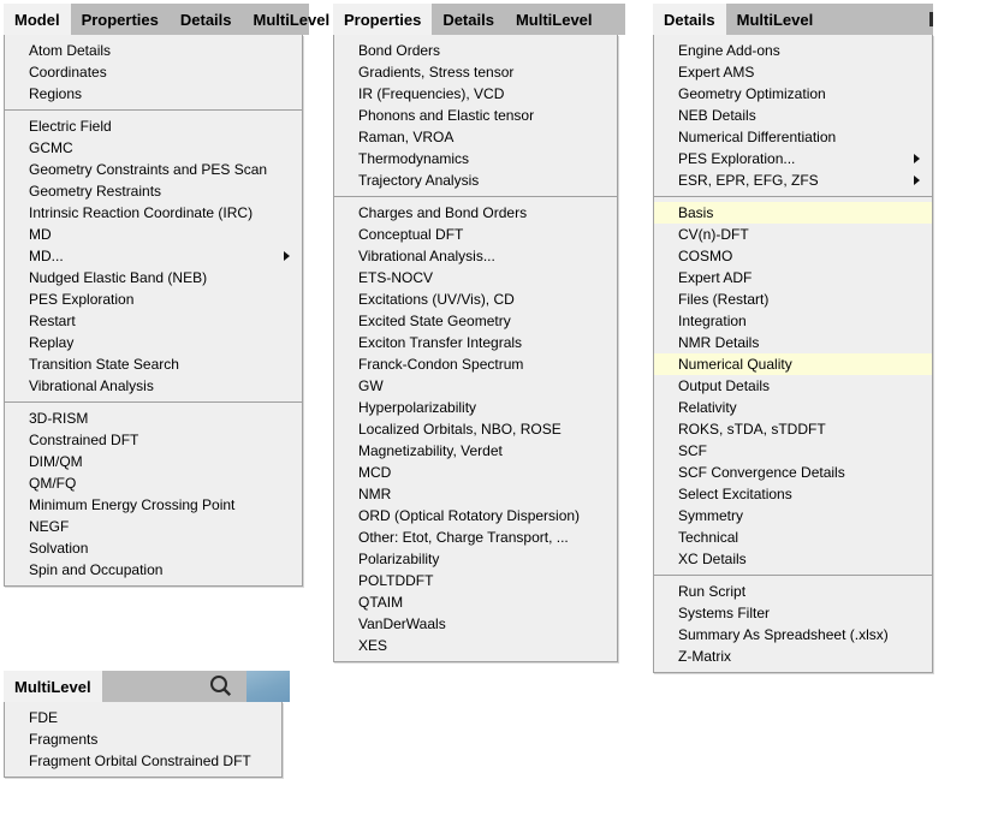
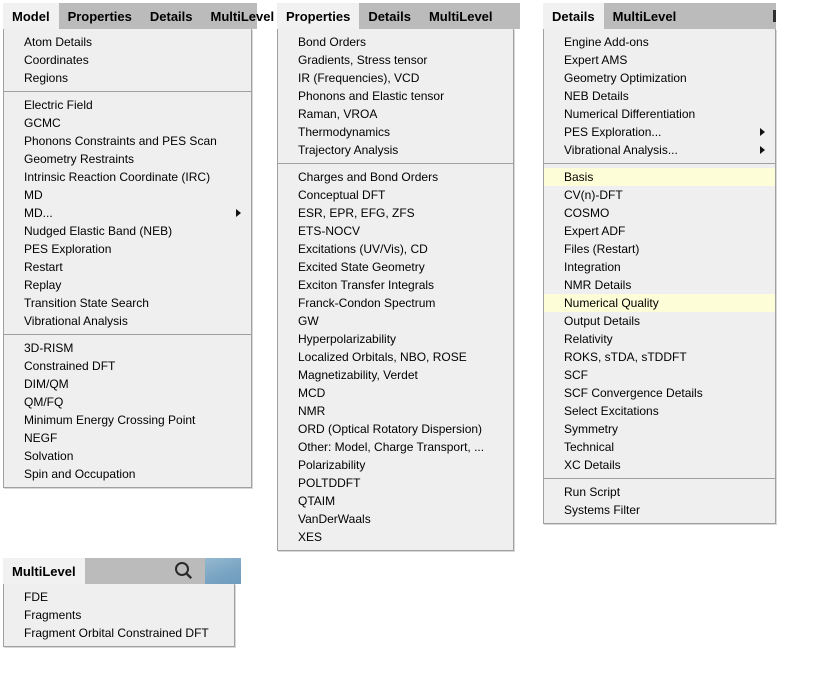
  Model
  Properties
  Details
  MultiLevel
  Atom Details
  Coordinates
  Regions
  Electric Field
  GCMC
- Geometry Constraints and PES Scan
+ Phonons Constraints and PES Scan
  Geometry Restraints
  Intrinsic Reaction Coordinate (IRC)
  MD
  MD...
  Nudged Elastic Band (NEB)
  PES Exploration
  Restart
  Replay
  Transition State Search
  Vibrational Analysis
  3D-RISM
  Constrained DFT
  DIM/QM
  QM/FQ
  Minimum Energy Crossing Point
  NEGF
  Solvation
  Spin and Occupation
  Properties
  Details
  MultiLevel
  Bond Orders
  Gradients, Stress tensor
  IR (Frequencies), VCD
  Phonons and Elastic tensor
  Raman, VROA
  Thermodynamics
  Trajectory Analysis
  Charges and Bond Orders
  Conceptual DFT
- Vibrational Analysis...
+ ESR, EPR, EFG, ZFS
  ETS-NOCV
  Excitations (UV/Vis), CD
  Excited State Geometry
  Exciton Transfer Integrals
  Franck-Condon Spectrum
  GW
  Hyperpolarizability
  Localized Orbitals, NBO, ROSE
  Magnetizability, Verdet
  MCD
  NMR
  ORD (Optical Rotatory Dispersion)
- Other: Etot, Charge Transport, ...
+ Other: Model, Charge Transport, ...
  Polarizability
  POLTDDFT
  QTAIM
  VanDerWaals
  XES
  Details
  MultiLevel
  Engine Add-ons
  Expert AMS
  Geometry Optimization
  NEB Details
  Numerical Differentiation
  PES Exploration...
- ESR, EPR, EFG, ZFS
+ Vibrational Analysis...
  Basis
  CV(n)-DFT
  COSMO
  Expert ADF
  Files (Restart)
  Integration
  NMR Details
  Numerical Quality
  Output Details
  Relativity
  ROKS, sTDA, sTDDFT
  SCF
  SCF Convergence Details
  Select Excitations
  Symmetry
  Technical
  XC Details
  Run Script
  Systems Filter
- Summary As Spreadsheet (.xlsx)
- Z-Matrix
  MultiLevel
  FDE
  Fragments
  Fragment Orbital Constrained DFT
